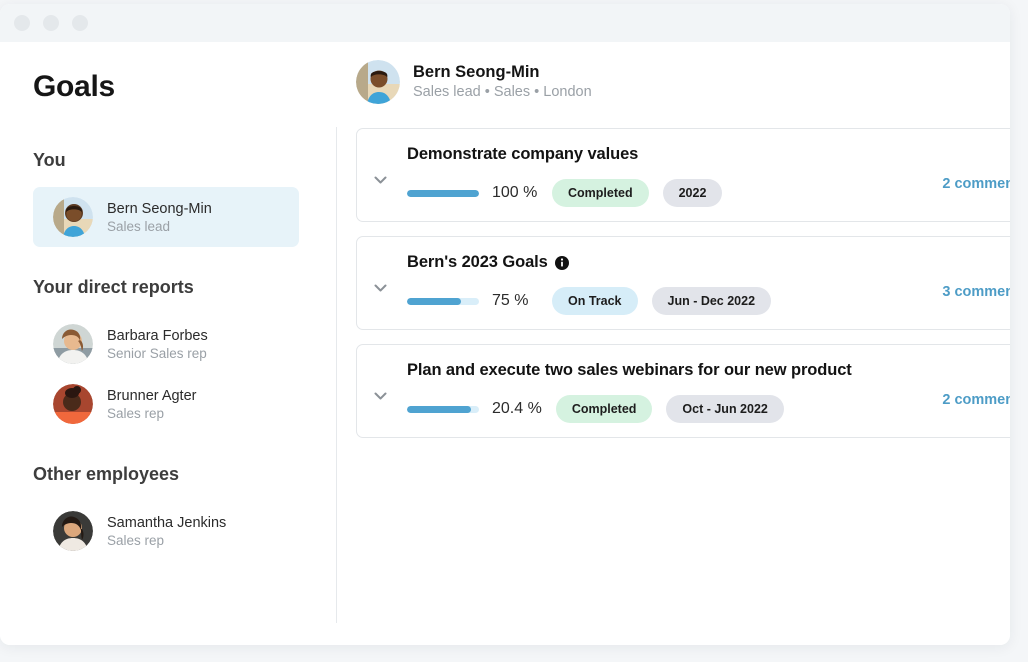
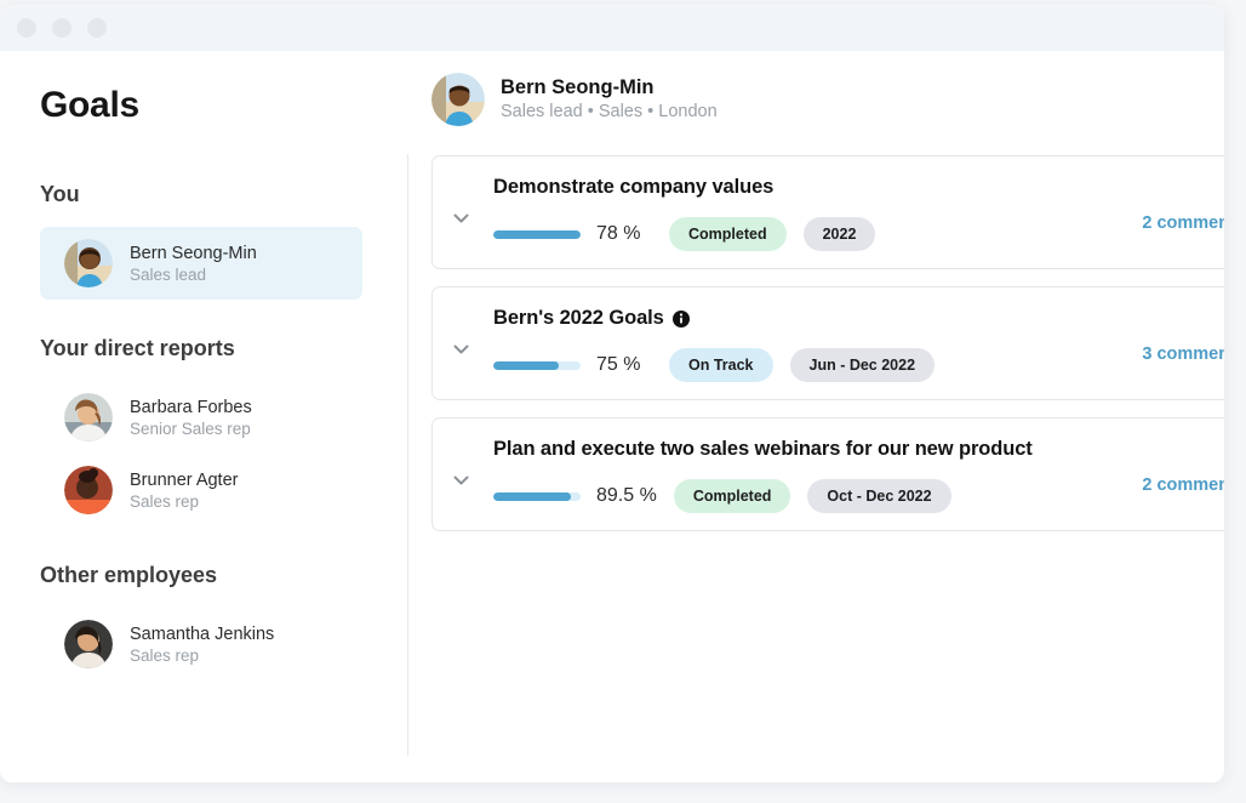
  Goals
  You
  Bern Seong-Min
  Sales lead
  Your direct reports
  Barbara Forbes
  Senior Sales rep
  Brunner Agter
  Sales rep
  Other employees
  Samantha Jenkins
  Sales rep
  Bern Seong-Min
  Sales lead • Sales • London
  Demonstrate company values
- 100 %
+ 78 %
  Completed
  2022
  2 commen
- Bern's 2023 Goals
+ Bern's 2022 Goals
  75 %
  On Track
  Jun - Dec 2022
  3 commen
  Plan and execute two sales webinars for our new product
- 20.4 %
+ 89.5 %
  Completed
- Oct - Jun 2022
+ Oct - Dec 2022
  2 commen
